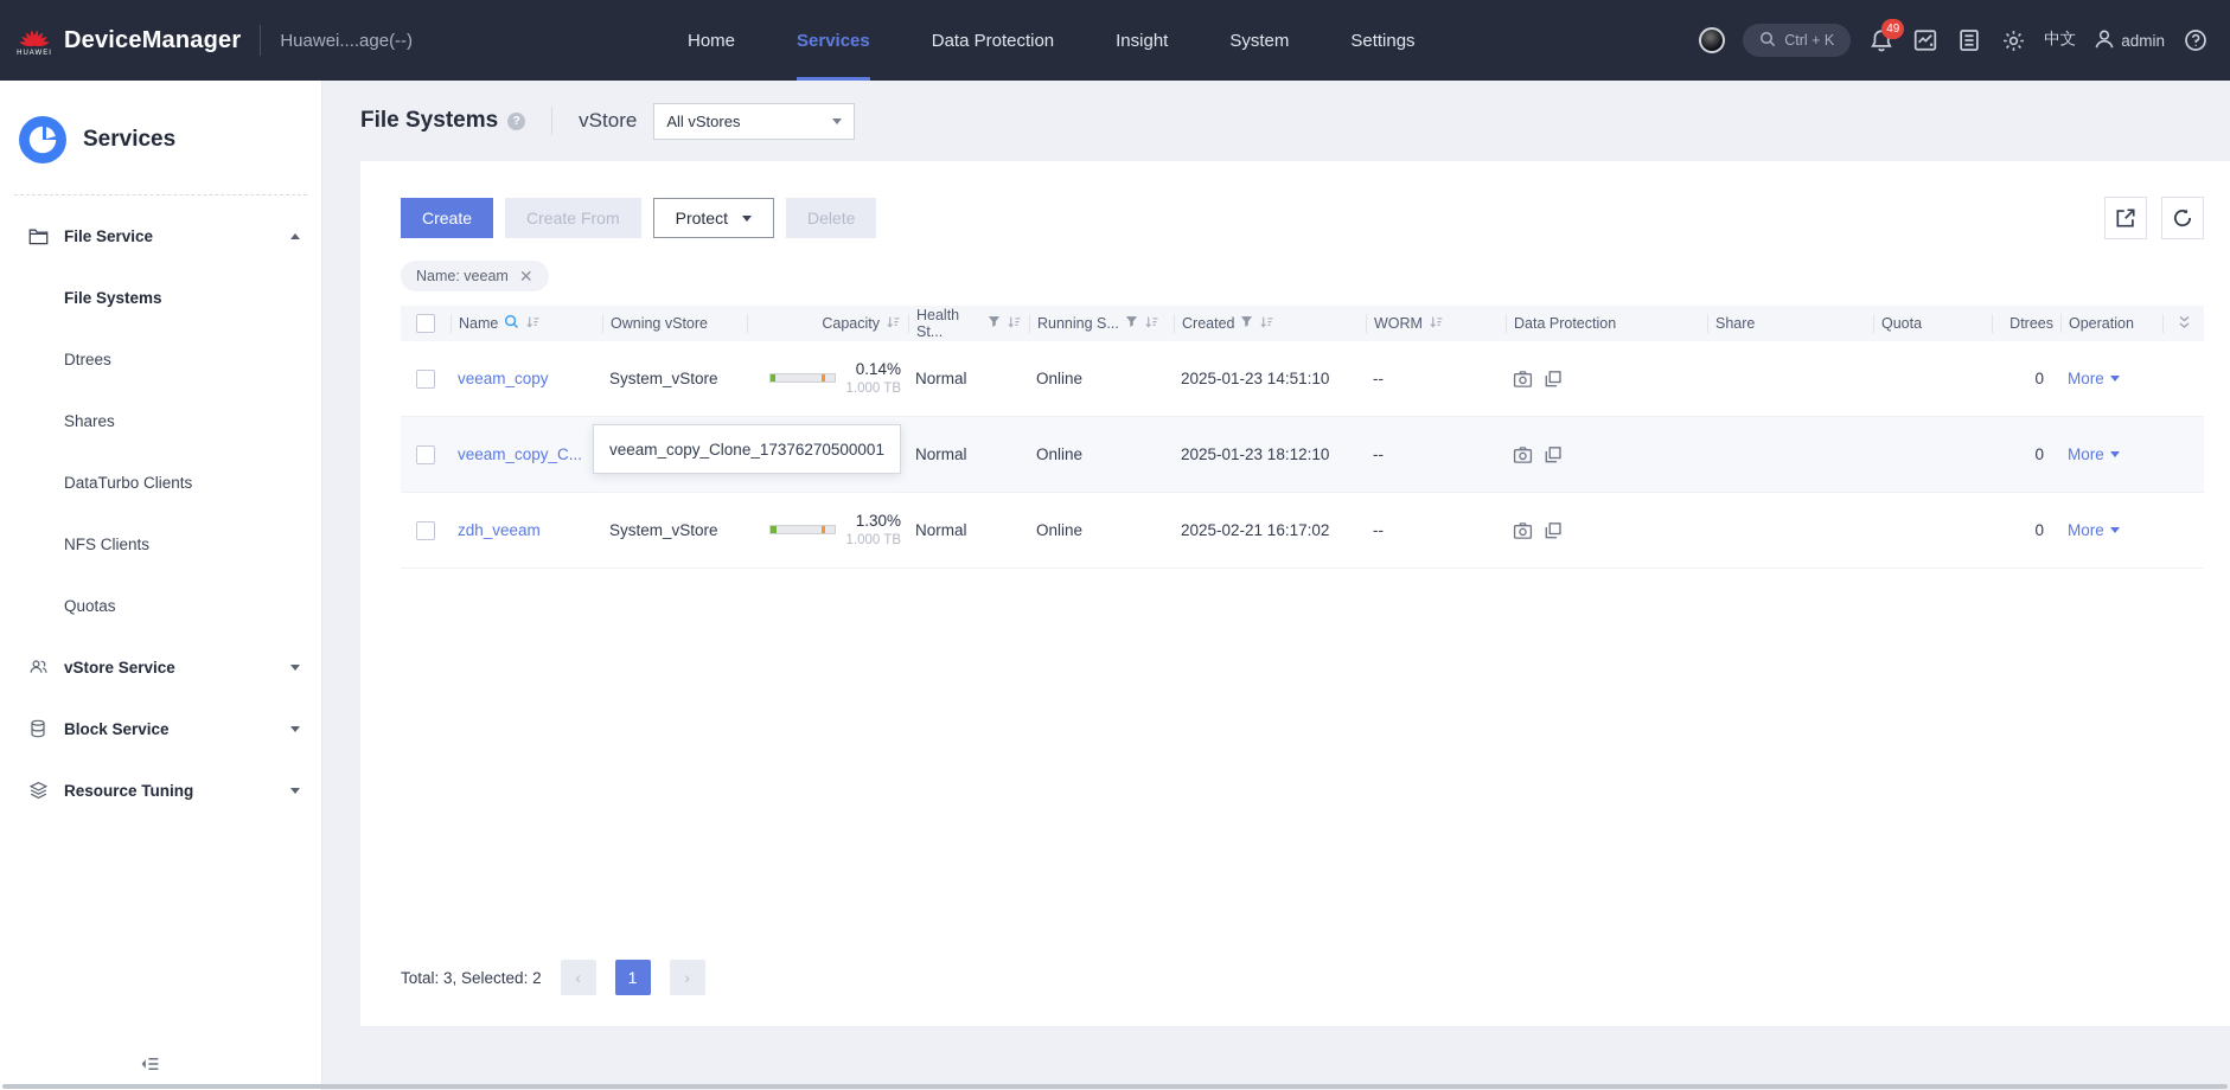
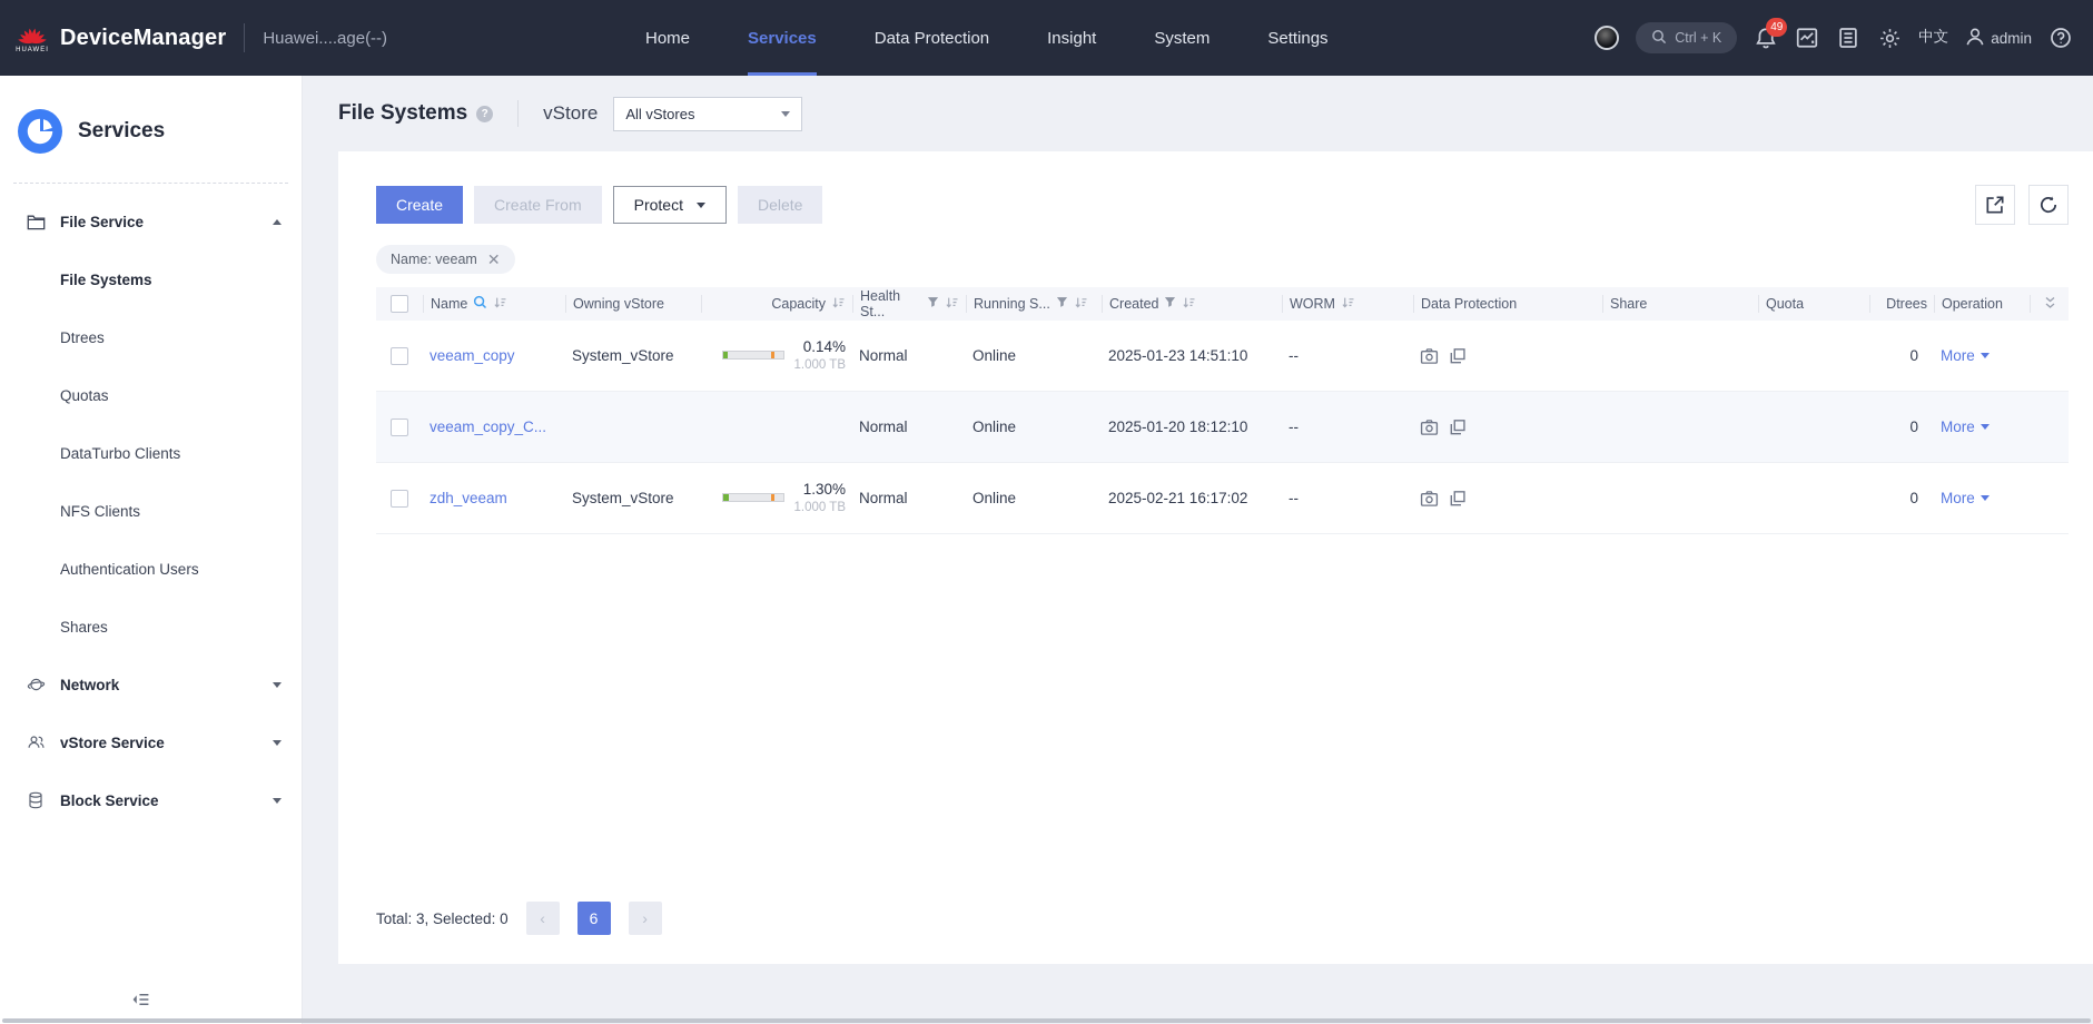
  DeviceManager
  Huawei....age(--)
  Home
  Services
  Data Protection
  Insight
  System
  Settings
  Ctrl + K
  49
  中文
  admin
  Services
  File Service
  File Systems
  Dtrees
- Shares
+ Quotas
  DataTurbo Clients
  NFS Clients
+ Authentication Users
- Quotas
+ Shares
+ Network
  vStore Service
  Block Service
- Resource Tuning
  File Systems
  ?
  vStore
  All vStores
  Create
  Create From
  Protect
  Delete
  Name: veeam
  ✕
  Name
  Owning vStore
  Capacity
  Health St...
  Running S...
  Created
  WORM
  Data Protection
  Share
  Quota
  Dtrees
  Operation
  veeam_copy
  System_vStore
  0.14%
  1.000 TB
  Normal
  Online
  2025-01-23 14:51:10
  --
  0
  More
  veeam_copy_C...
  Normal
  Online
- 2025-01-23 18:12:10
+ 2025-01-20 18:12:10
  --
  0
  More
  zdh_veeam
  System_vStore
  1.30%
  1.000 TB
  Normal
  Online
  2025-02-21 16:17:02
  --
  0
  More
- veeam_copy_Clone_17376270500001
- Total: 3, Selected: 2
+ Total: 3, Selected: 0
  ‹
- 1
+ 6
  ›
